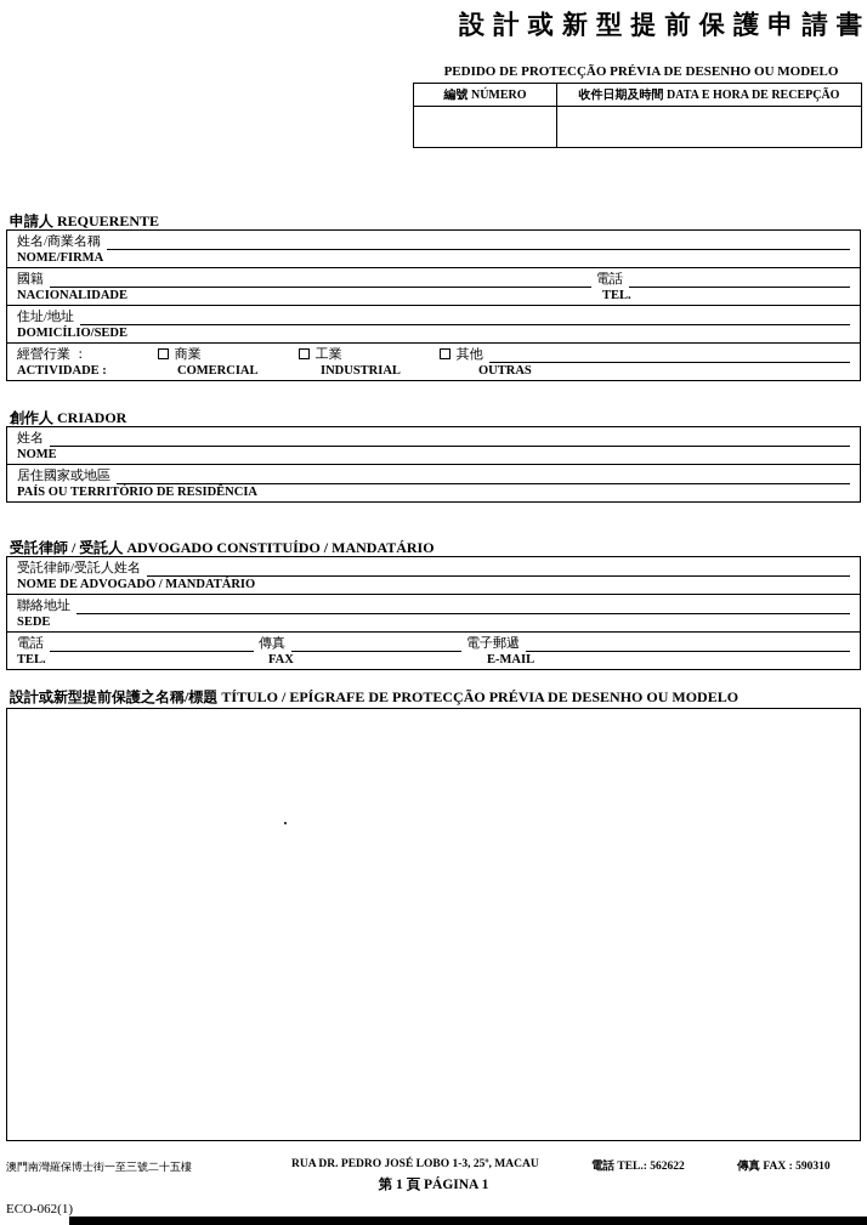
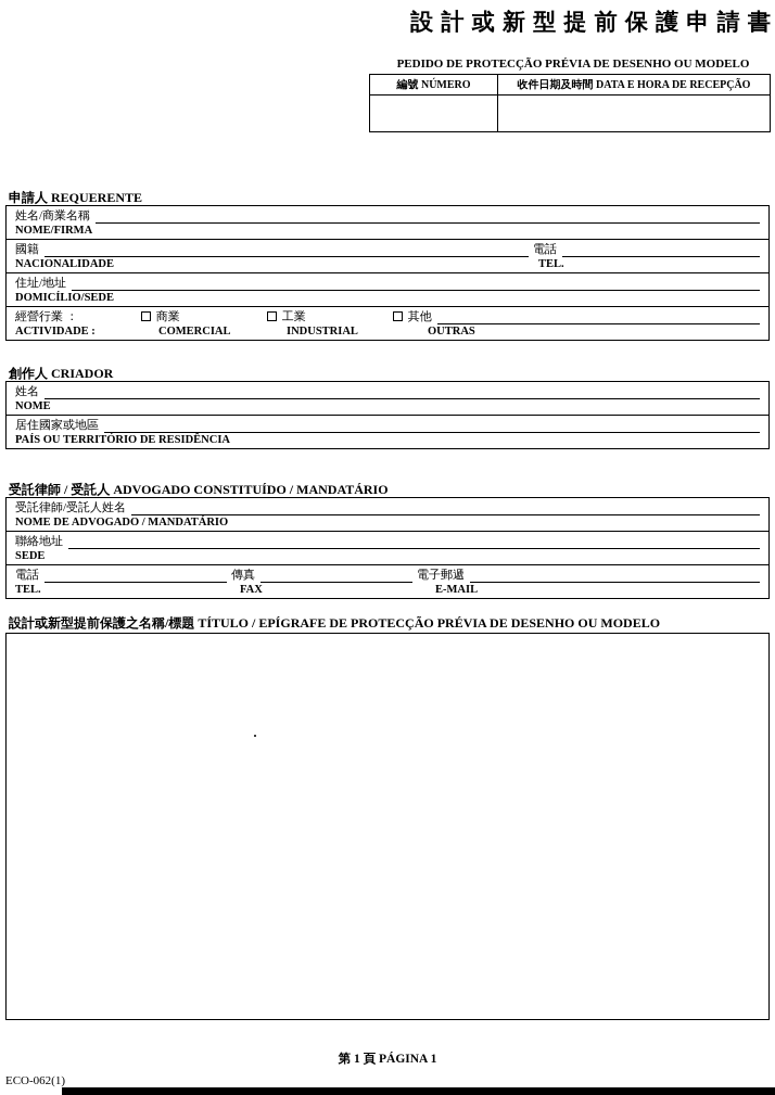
  設 計 或 新 型 提 前 保 護 申 請 書
  PEDIDO DE PROTECÇÃO PRÉVIA DE DESENHO OU MODELO
  編號 NÚMERO	收件日期及時間 DATA E HORA DE RECEPÇÃO
  申請人 REQUERENTE
  姓名/商業名稱
  NOME/FIRMA
  國籍
  電話
  NACIONALIDADE
  TEL.
  住址/地址
  DOMICÍLIO/SEDE
  經營行業 ：
  商業
  工業
  其他
  ACTIVIDADE :
  COMERCIAL
  INDUSTRIAL
  OUTRAS
  創作人 CRIADOR
  姓名
  NOME
  居住國家或地區
  PAÍS OU TERRITÓRIO DE RESIDÊNCIA
  受託律師 / 受託人 ADVOGADO CONSTITUÍDO / MANDATÁRIO
  受託律師/受託人姓名
  NOME DE ADVOGADO / MANDATÁRIO
  聯絡地址
  SEDE
  電話
  傳真
  電子郵遞
  TEL.
  FAX
  E-MAIL
  設計或新型提前保護之名稱/標題 TÍTULO / EPÍGRAFE DE PROTECÇÃO PRÉVIA DE DESENHO OU MODELO
- 澳門南灣羅保博士街一至三號二十五樓
- RUA DR. PEDRO JOSÉ LOBO 1-3, 25º, MACAU
- 電話 TEL.: 562622
- 傳真 FAX : 590310
  第 1 頁 PÁGINA 1
  ECO-062(1)
